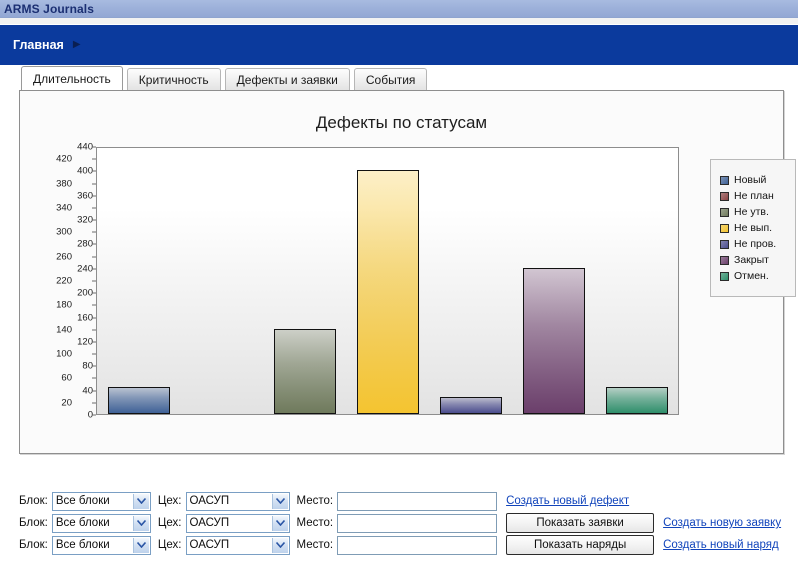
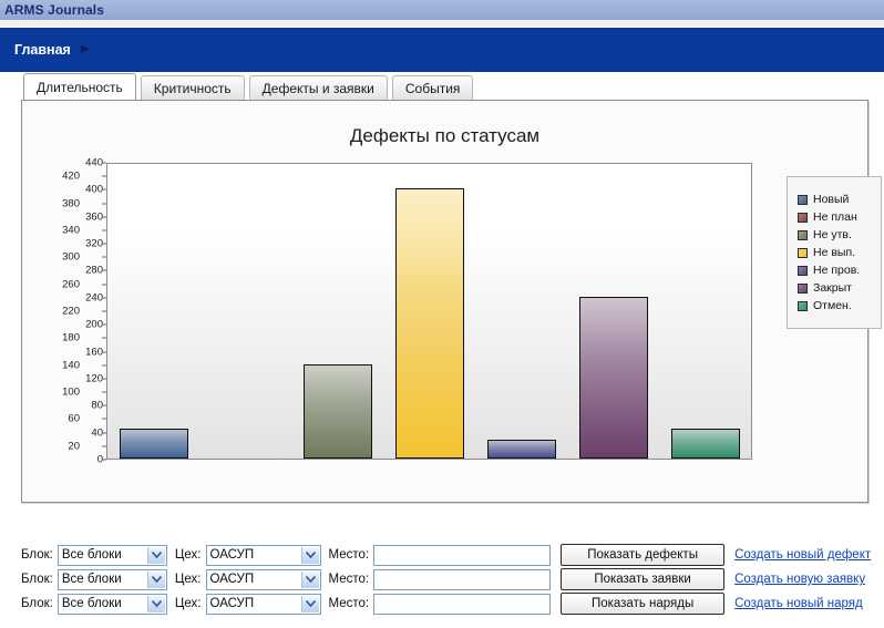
  ARMS Journals
  Главная
  ▶
  Длительность
  Критичность
  Дефекты и заявки
  События
  Дефекты по статусам
  440
  420
  400
  380
  360
  340
  320
  300
  280
  260
  240
  220
  200
  180
  160
  140
  120
  100
  80
  60
  40
  20
  0
  Новый
  Не план
  Не утв.
  Не вып.
  Не пров.
  Закрыт
  Отмен.
  Блок:
  Все блоки
  Цех:
  ОАСУП
  Место:
+ Показать дефекты
  Создать новый дефект
  Блок:
  Все блоки
  Цех:
  ОАСУП
  Место:
  Показать заявки
  Создать новую заявку
  Блок:
  Все блоки
  Цех:
  ОАСУП
  Место:
  Показать наряды
  Создать новый наряд
